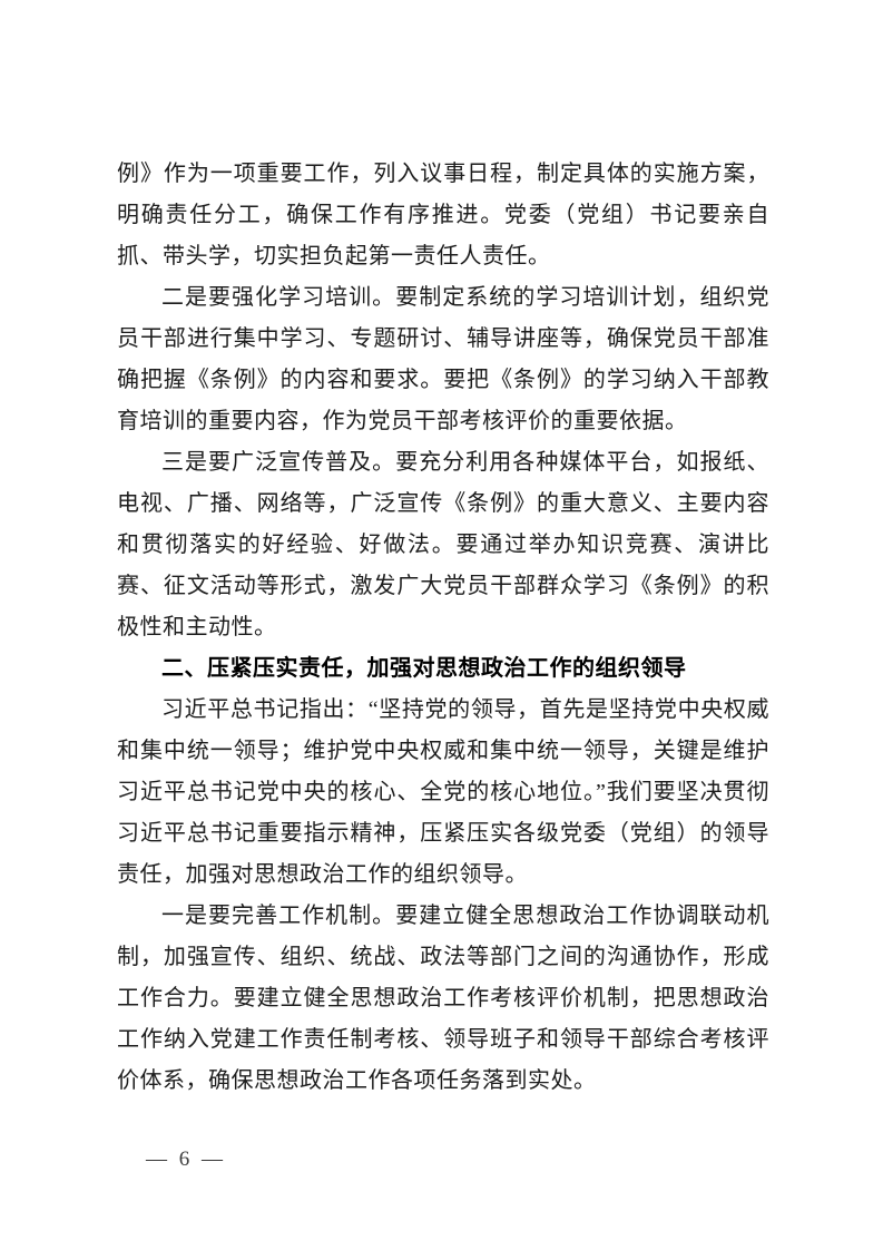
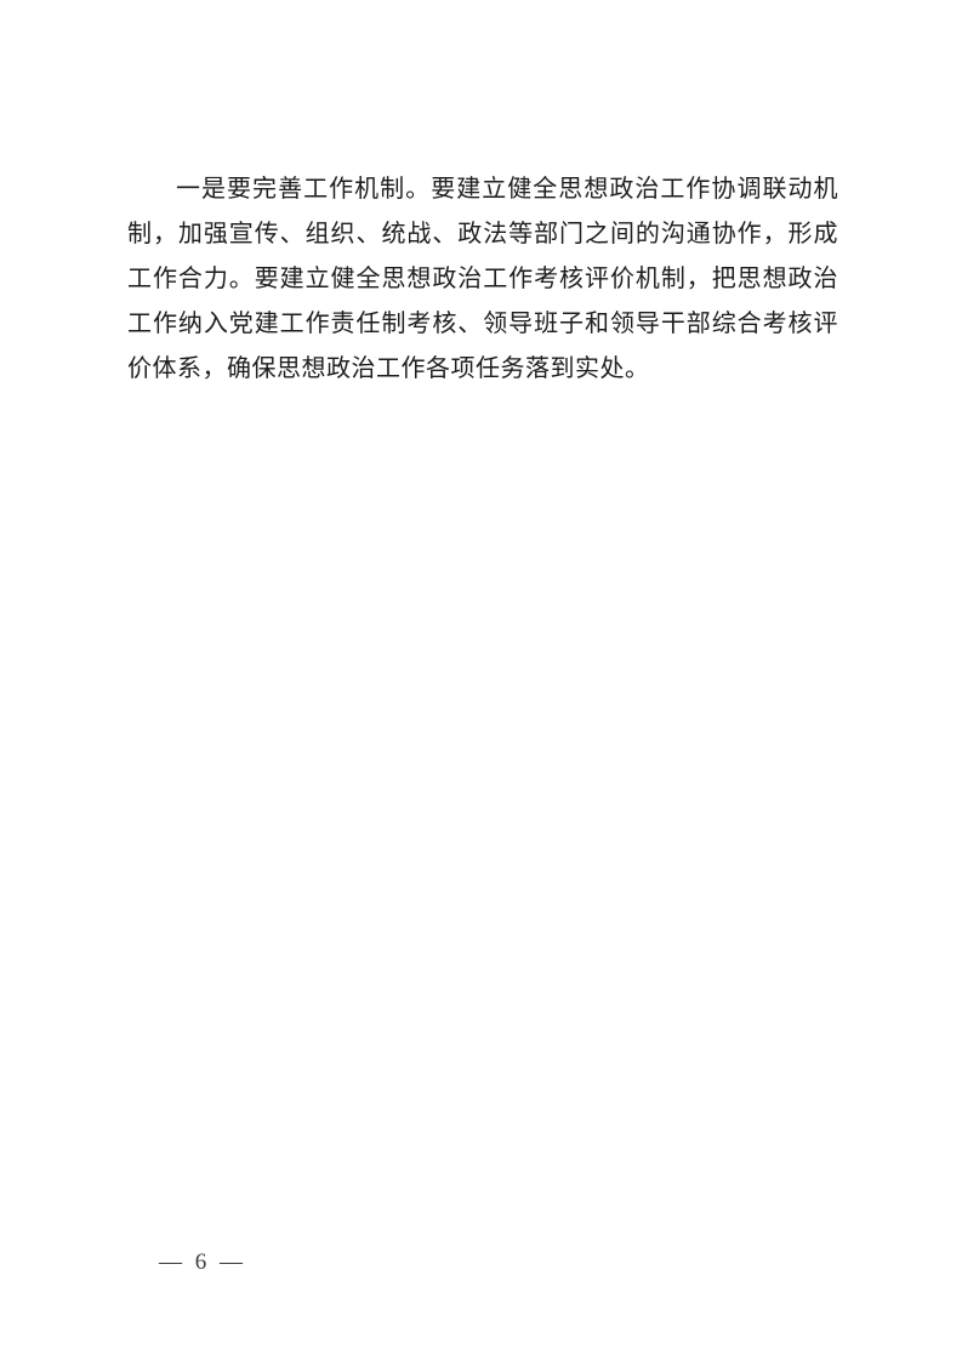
- 例》作为一项重要工作，列入议事日程，制定具体的实施方案，明确责任分工，确保工作有序推进。党委（党组）书记要亲自抓、带头学，切实担负起第一责任人责任。
- 二是要强化学习培训。要制定系统的学习培训计划，组织党员干部进行集中学习、专题研讨、辅导讲座等，确保党员干部准确把握《条例》的内容和要求。要把《条例》的学习纳入干部教育培训的重要内容，作为党员干部考核评价的重要依据。
- 三是要广泛宣传普及。要充分利用各种媒体平台，如报纸、电视、广播、网络等，广泛宣传《条例》的重大意义、主要内容和贯彻落实的好经验、好做法。要通过举办知识竞赛、演讲比赛、征文活动等形式，激发广大党员干部群众学习《条例》的积极性和主动性。
- 二、压紧压实责任，加强对思想政治工作的组织领导
- 习近平总书记指出：“坚持党的领导，首先是坚持党中央权威和集中统一领导；维护党中央权威和集中统一领导，关键是维护习近平总书记党中央的核心、全党的核心地位。”我们要坚决贯彻习近平总书记重要指示精神，压紧压实各级党委（党组）的领导责任，加强对思想政治工作的组织领导。
  一是要完善工作机制。要建立健全思想政治工作协调联动机制，加强宣传、组织、统战、政法等部门之间的沟通协作，形成工作合力。要建立健全思想政治工作考核评价机制，把思想政治工作纳入党建工作责任制考核、领导班子和领导干部综合考核评价体系，确保思想政治工作各项任务落到实处。
  — 6 —
